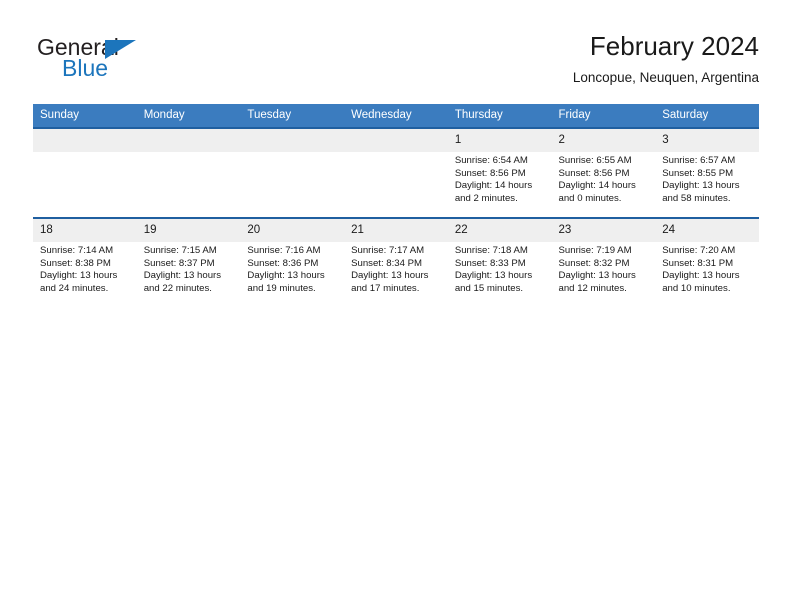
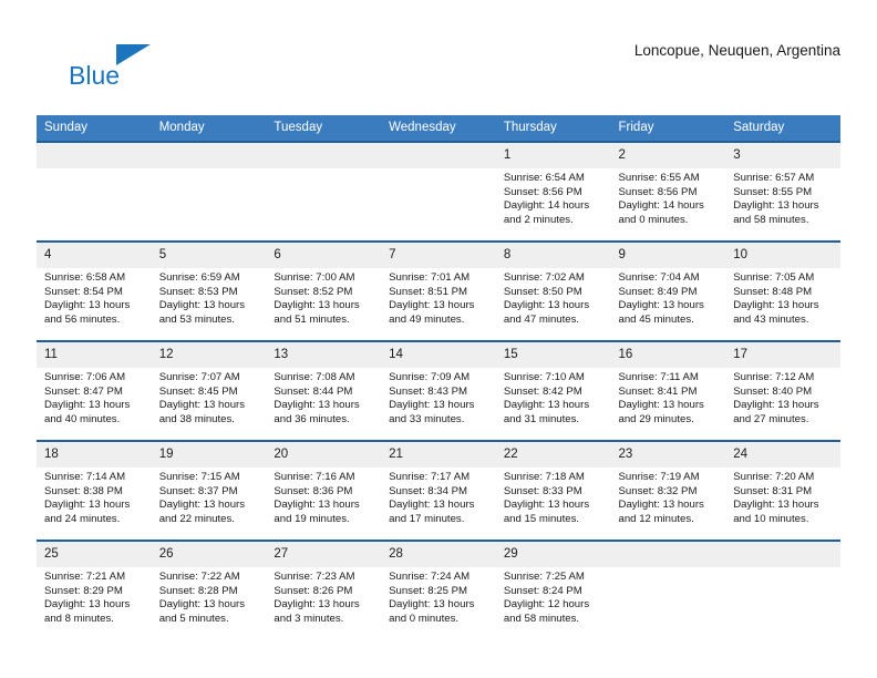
- General
  Blue
- February 2024
  Loncopue, Neuquen, Argentina
  Sunday	Monday	Tuesday	Wednesday	Thursday	Friday	Saturday
  				1Sunrise: 6:54 AMSunset: 8:56 PMDaylight: 14 hoursand 2 minutes.	2Sunrise: 6:55 AMSunset: 8:56 PMDaylight: 14 hoursand 0 minutes.	3Sunrise: 6:57 AMSunset: 8:55 PMDaylight: 13 hoursand 58 minutes.
+ 4Sunrise: 6:58 AMSunset: 8:54 PMDaylight: 13 hoursand 56 minutes.	5Sunrise: 6:59 AMSunset: 8:53 PMDaylight: 13 hoursand 53 minutes.	6Sunrise: 7:00 AMSunset: 8:52 PMDaylight: 13 hoursand 51 minutes.	7Sunrise: 7:01 AMSunset: 8:51 PMDaylight: 13 hoursand 49 minutes.	8Sunrise: 7:02 AMSunset: 8:50 PMDaylight: 13 hoursand 47 minutes.	9Sunrise: 7:04 AMSunset: 8:49 PMDaylight: 13 hoursand 45 minutes.	10Sunrise: 7:05 AMSunset: 8:48 PMDaylight: 13 hoursand 43 minutes.
+ 11Sunrise: 7:06 AMSunset: 8:47 PMDaylight: 13 hoursand 40 minutes.	12Sunrise: 7:07 AMSunset: 8:45 PMDaylight: 13 hoursand 38 minutes.	13Sunrise: 7:08 AMSunset: 8:44 PMDaylight: 13 hoursand 36 minutes.	14Sunrise: 7:09 AMSunset: 8:43 PMDaylight: 13 hoursand 33 minutes.	15Sunrise: 7:10 AMSunset: 8:42 PMDaylight: 13 hoursand 31 minutes.	16Sunrise: 7:11 AMSunset: 8:41 PMDaylight: 13 hoursand 29 minutes.	17Sunrise: 7:12 AMSunset: 8:40 PMDaylight: 13 hoursand 27 minutes.
  18Sunrise: 7:14 AMSunset: 8:38 PMDaylight: 13 hoursand 24 minutes.	19Sunrise: 7:15 AMSunset: 8:37 PMDaylight: 13 hoursand 22 minutes.	20Sunrise: 7:16 AMSunset: 8:36 PMDaylight: 13 hoursand 19 minutes.	21Sunrise: 7:17 AMSunset: 8:34 PMDaylight: 13 hoursand 17 minutes.	22Sunrise: 7:18 AMSunset: 8:33 PMDaylight: 13 hoursand 15 minutes.	23Sunrise: 7:19 AMSunset: 8:32 PMDaylight: 13 hoursand 12 minutes.	24Sunrise: 7:20 AMSunset: 8:31 PMDaylight: 13 hoursand 10 minutes.
+ 25Sunrise: 7:21 AMSunset: 8:29 PMDaylight: 13 hoursand 8 minutes.	26Sunrise: 7:22 AMSunset: 8:28 PMDaylight: 13 hoursand 5 minutes.	27Sunrise: 7:23 AMSunset: 8:26 PMDaylight: 13 hoursand 3 minutes.	28Sunrise: 7:24 AMSunset: 8:25 PMDaylight: 13 hoursand 0 minutes.	29Sunrise: 7:25 AMSunset: 8:24 PMDaylight: 12 hoursand 58 minutes.
